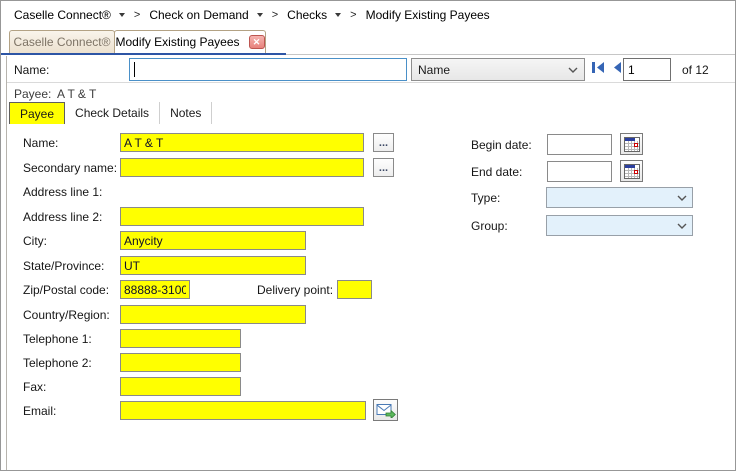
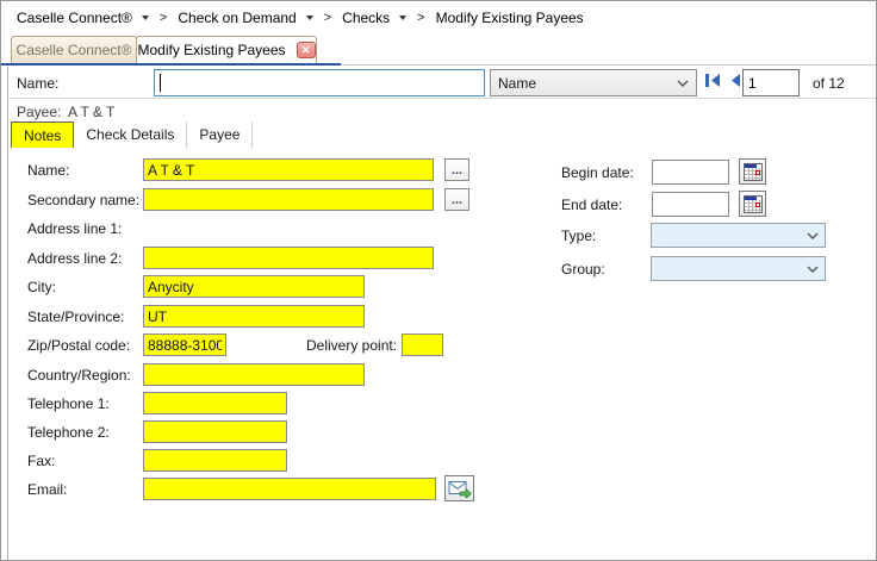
  Caselle Connect®
  >
  Check on Demand
  >
  Checks
  >
  Modify Existing Payees
  Caselle Connect®
  Modify Existing Payees
  ✕
  Name:
  Name
  1
  of 12
  Payee:
  A T & T
- Payee
+ Notes
  Check Details
- Notes
+ Payee
  Name:
  A T & T
  ...
  Secondary name:
  ...
  Address line 1:
  Address line 2:
  City:
  Anycity
  State/Province:
  UT
  Zip/Postal code:
  88888-3100
  Delivery point:
  Country/Region:
  Telephone 1:
  Telephone 2:
  Fax:
  Email:
  Begin date:
  End date:
  Type:
  Group:
